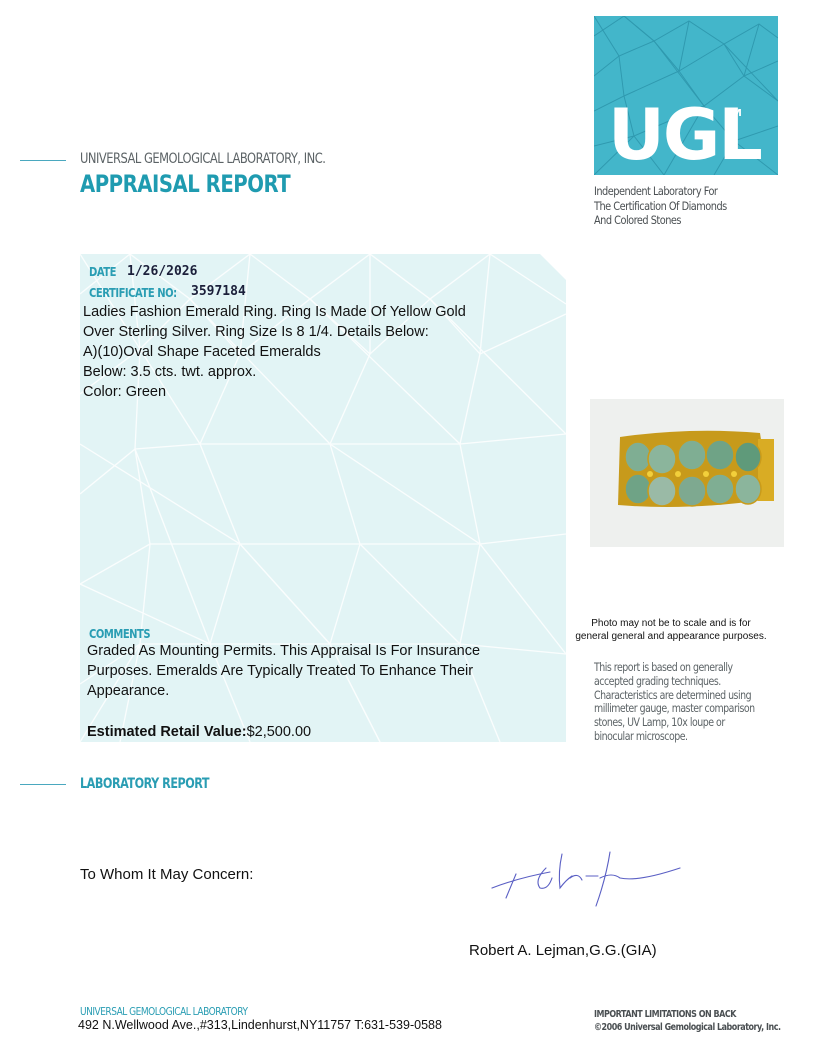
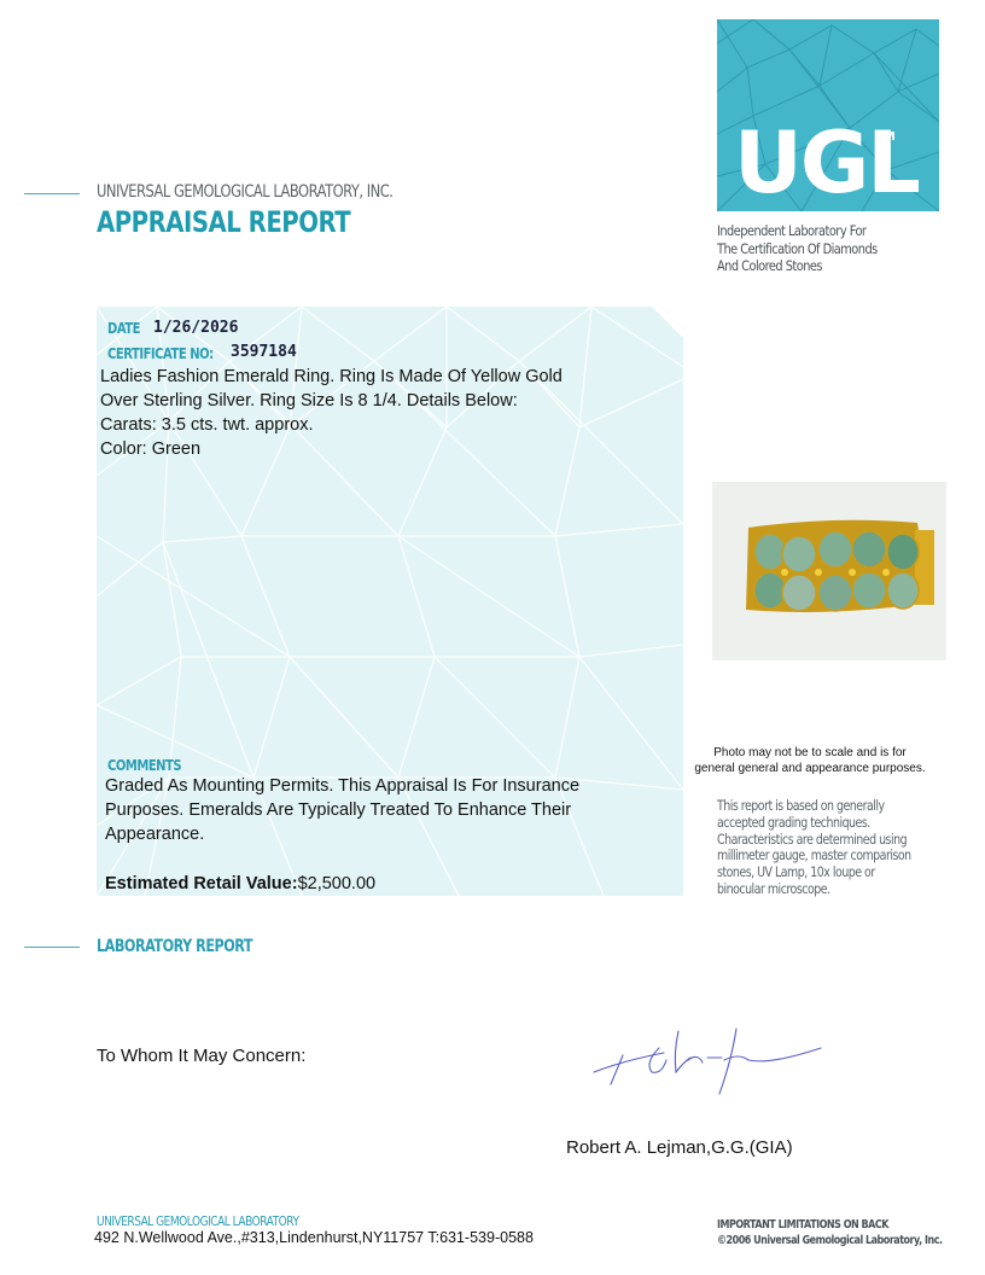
  UNIVERSAL GEMOLOGICAL LABORATORY, INC.
  APPRAISAL REPORT
  UGL
  TM
  Independent Laboratory For
  The Certification Of Diamonds
  And Colored Stones
  DATE
  1/26/2026
  CERTIFICATE NO:
  3597184
  Ladies Fashion Emerald Ring. Ring Is Made Of Yellow Gold
  Over Sterling Silver. Ring Size Is 8 1/4. Details Below:
- A)(10)Oval Shape Faceted Emeralds
- Below: 3.5 cts. twt. approx.
+ Carats: 3.5 cts. twt. approx.
  Color: Green
  COMMENTS
  Graded As Mounting Permits. This Appraisal Is For Insurance
  Purposes. Emeralds Are Typically Treated To Enhance Their
  Appearance.
  Estimated Retail Value:$2,500.00
  Photo may not be to scale and is for
  general general and appearance purposes.
  This report is based on generally
  accepted grading techniques.
  Characteristics are determined using
  millimeter gauge, master comparison
  stones, UV Lamp, 10x loupe or
  binocular microscope.
  LABORATORY REPORT
  To Whom It May Concern:
  Robert A. Lejman,G.G.(GIA)
  UNIVERSAL GEMOLOGICAL LABORATORY
  492 N.Wellwood Ave.,#313,Lindenhurst,NY11757 T:631-539-0588
  IMPORTANT LIMITATIONS ON BACK
  ©2006 Universal Gemological Laboratory, Inc.
